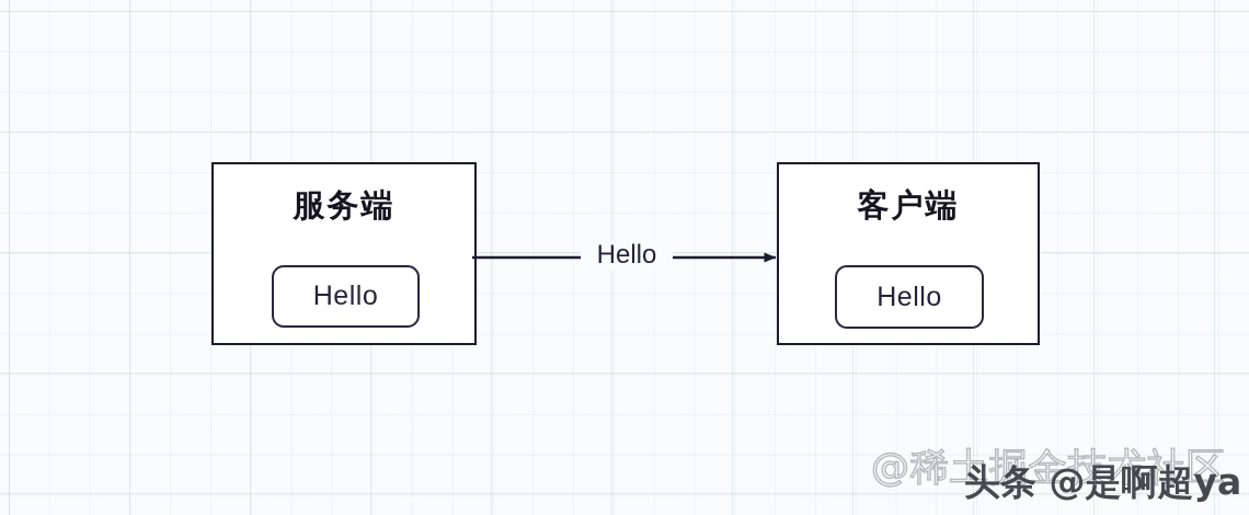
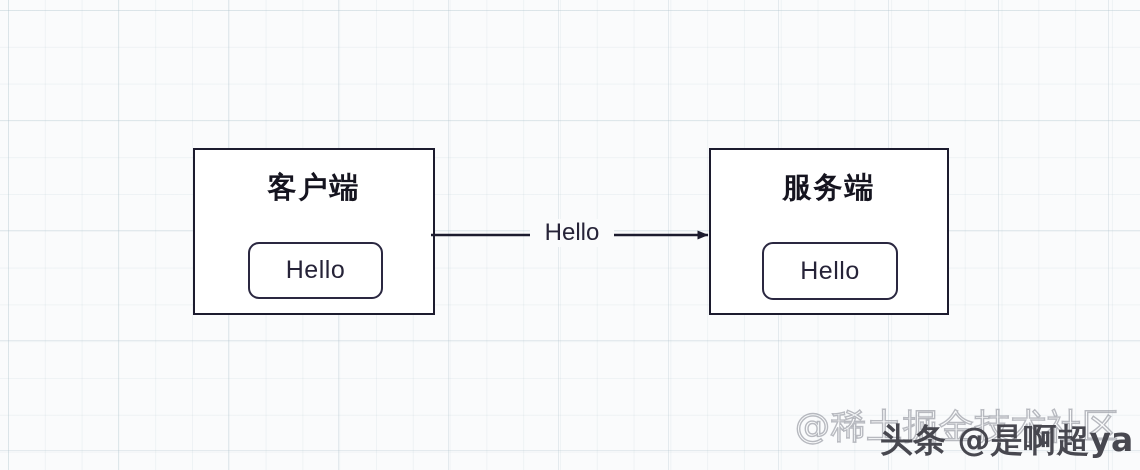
- 服务端
+ 客户端
  Hello
  Hello
- 客户端
+ 服务端
  Hello
  @稀土掘金技术社区
  头条 @是啊超ya
